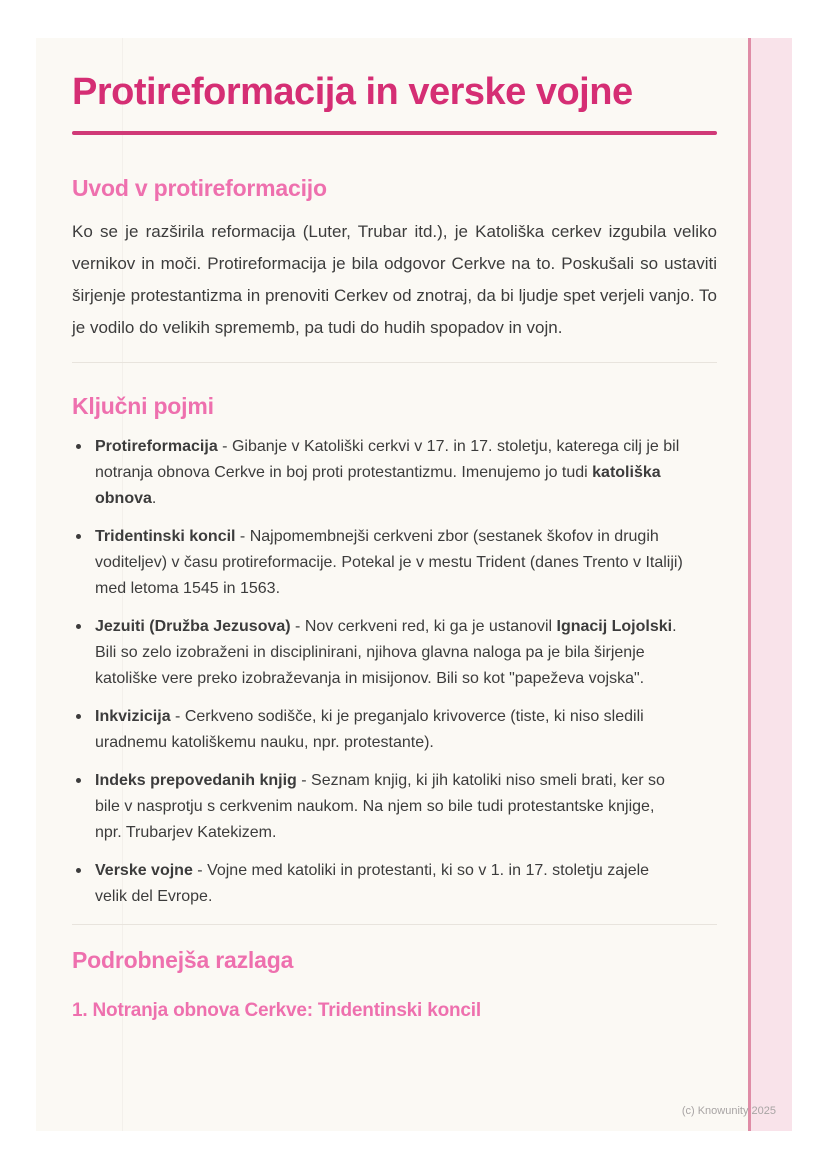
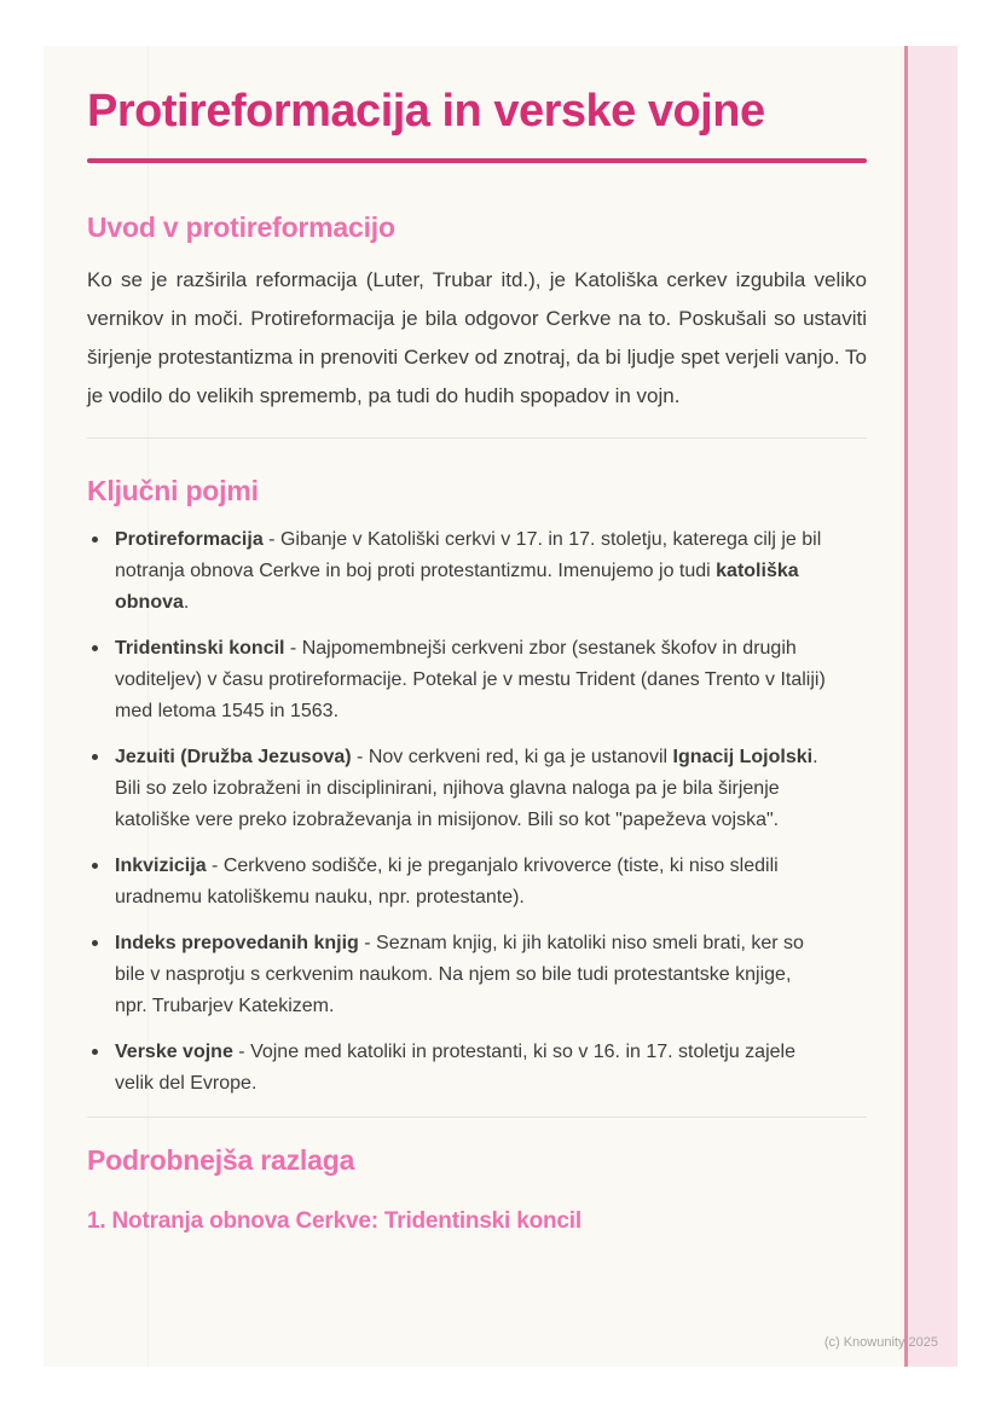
  Protireformacija in verske vojne
  Uvod v protireformacijo
  Ko se je razširila reformacija (Luter, Trubar itd.), je Katoliška cerkev izgubila veliko vernikov in moči. Protireformacija je bila odgovor Cerkve na to. Poskušali so ustaviti širjenje protestantizma in prenoviti Cerkev od znotraj, da bi ljudje spet verjeli vanjo. To je vodilo do velikih sprememb, pa tudi do hudih spopadov in vojn.
  Ključni pojmi
  Protireformacija - Gibanje v Katoliški cerkvi v 17. in 17. stoletju, katerega cilj je bil notranja obnova Cerkve in boj proti protestantizmu. Imenujemo jo tudi katoliška obnova.
  Tridentinski koncil - Najpomembnejši cerkveni zbor (sestanek škofov in drugih voditeljev) v času protireformacije. Potekal je v mestu Trident (danes Trento v Italiji) med letoma 1545 in 1563.
  Jezuiti (Družba Jezusova) - Nov cerkveni red, ki ga je ustanovil Ignacij Lojolski. Bili so zelo izobraženi in disciplinirani, njihova glavna naloga pa je bila širjenje katoliške vere preko izobraževanja in misijonov. Bili so kot "papeževa vojska".
  Inkvizicija - Cerkveno sodišče, ki je preganjalo krivoverce (tiste, ki niso sledili uradnemu katoliškemu nauku, npr. protestante).
  Indeks prepovedanih knjig - Seznam knjig, ki jih katoliki niso smeli brati, ker so bile v nasprotju s cerkvenim naukom. Na njem so bile tudi protestantske knjige, npr. Trubarjev Katekizem.
- Verske vojne - Vojne med katoliki in protestanti, ki so v 1. in 17. stoletju zajele velik del Evrope.
+ Verske vojne - Vojne med katoliki in protestanti, ki so v 16. in 17. stoletju zajele velik del Evrope.
  Podrobnejša razlaga
  1. Notranja obnova Cerkve: Tridentinski koncil
  (c) Knowunity 2025
